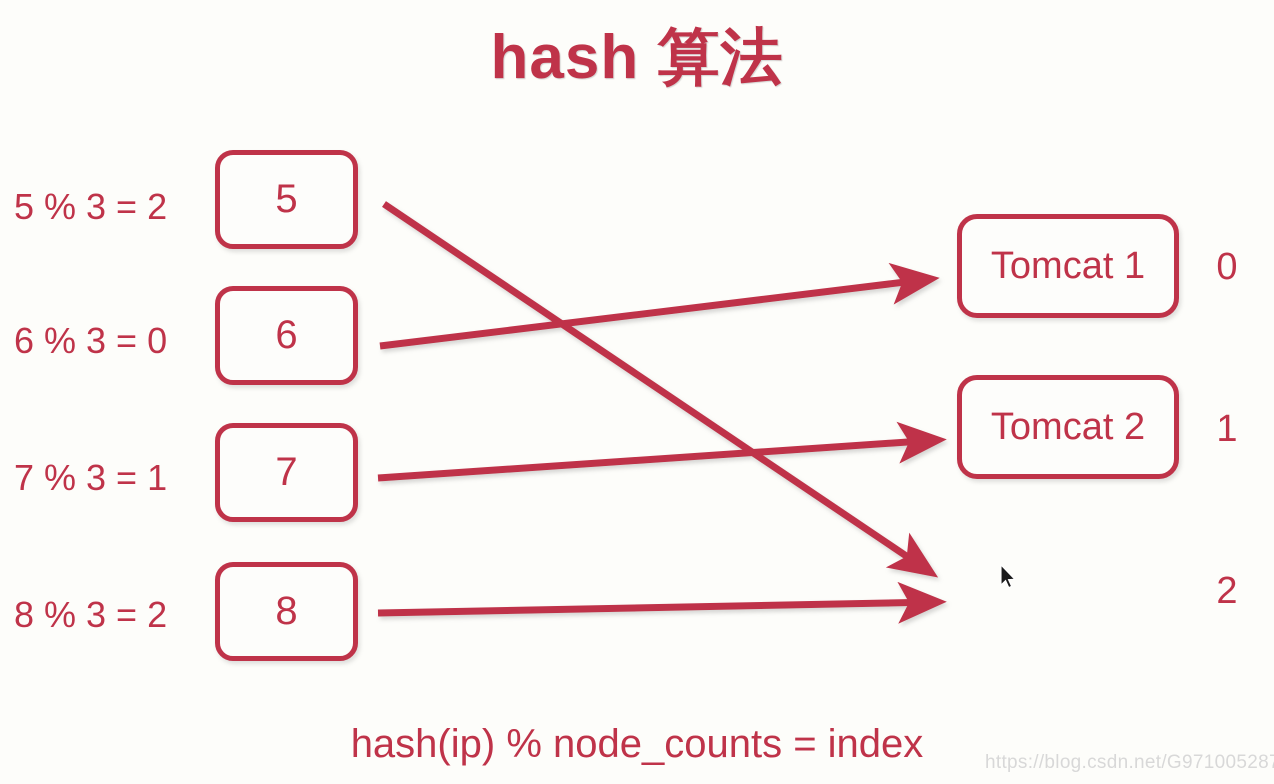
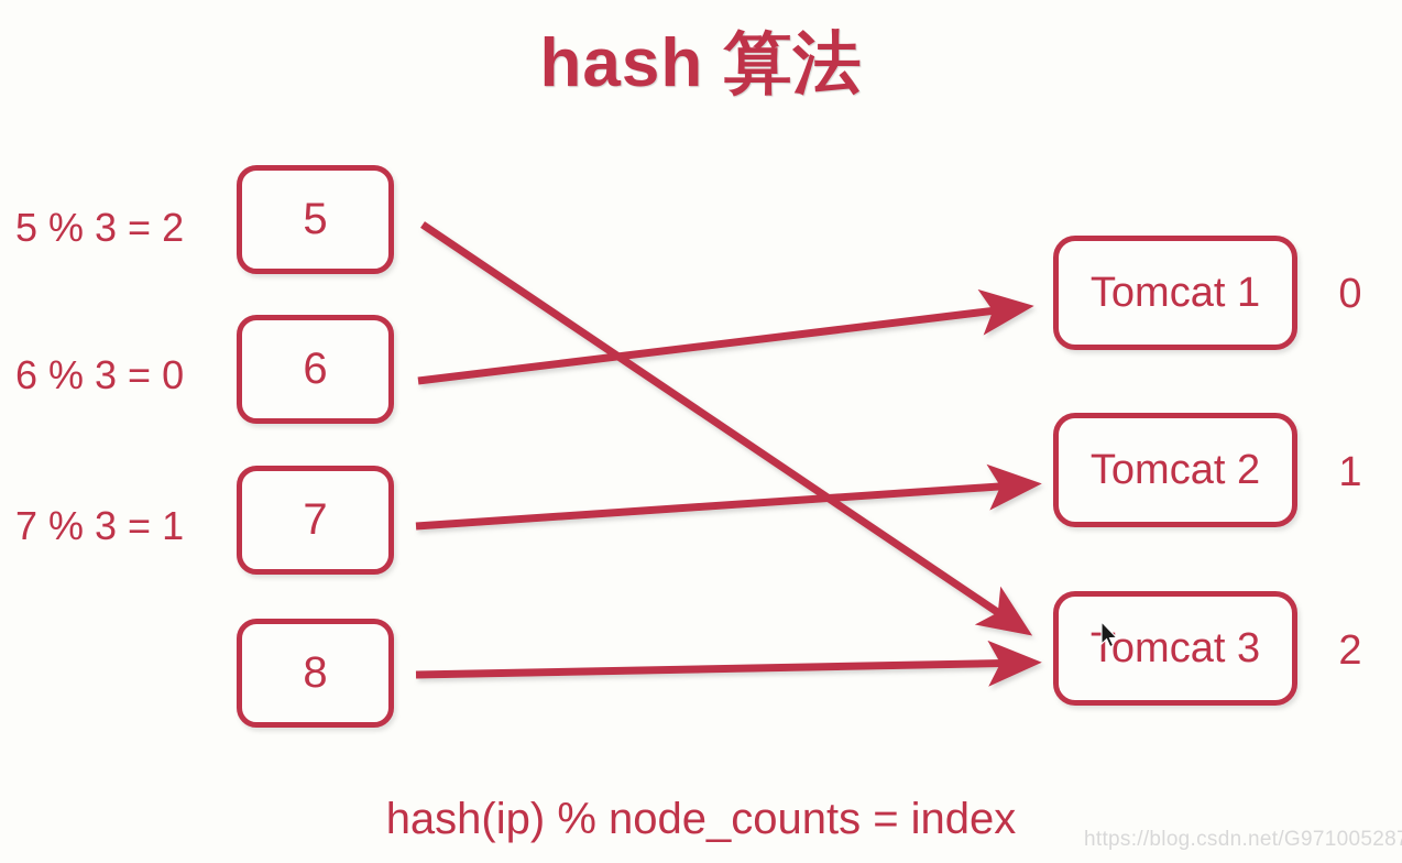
  hash 算法
  5 % 3 = 2
  6 % 3 = 0
  7 % 3 = 1
- 8 % 3 = 2
  5
  6
  7
  8
  Tomcat 1
  Tomcat 2
+ Tomcat 3
  0
  1
  2
  hash(ip) % node_counts = index
  https://blog.csdn.net/G97100528
